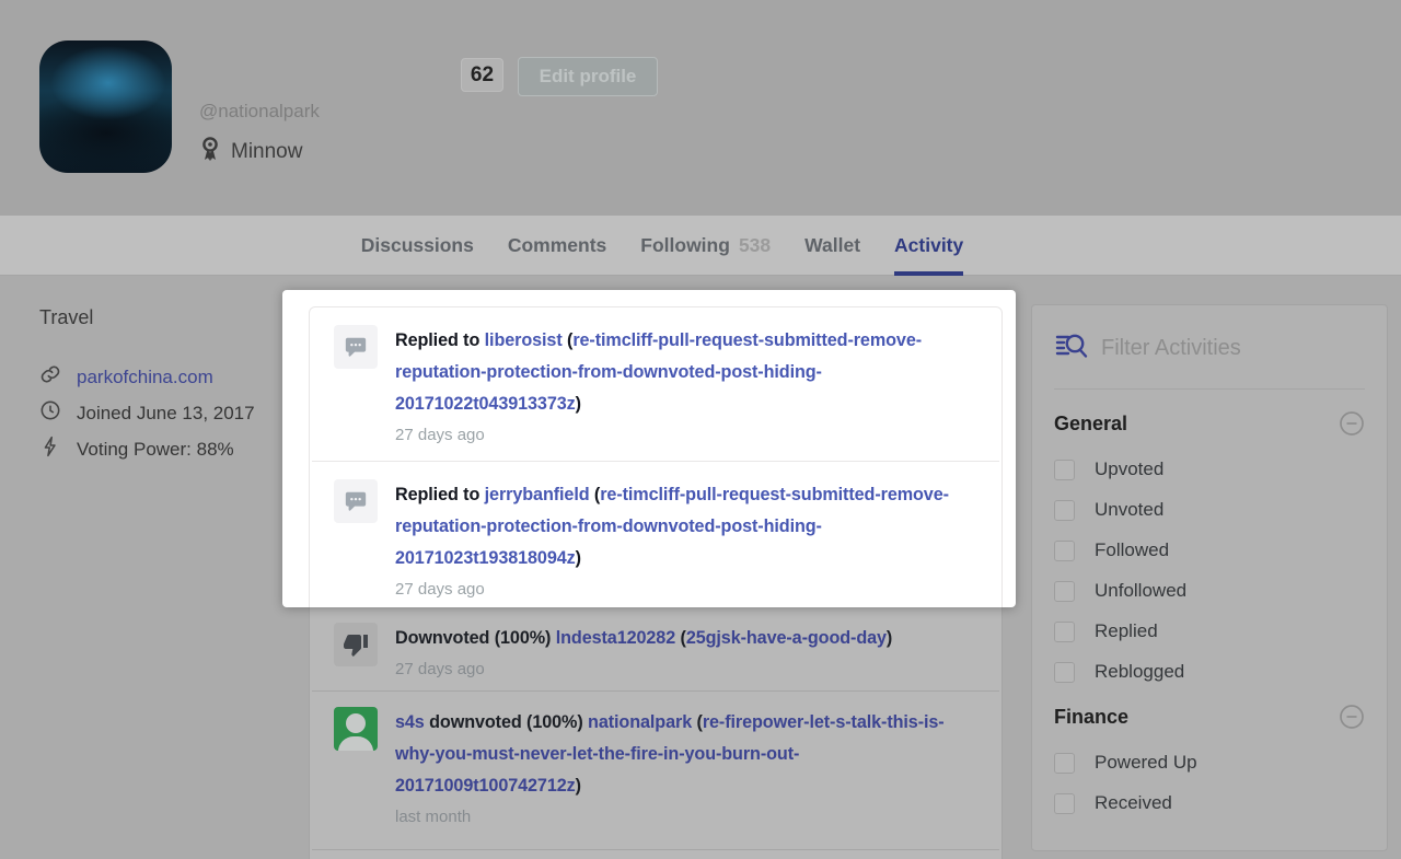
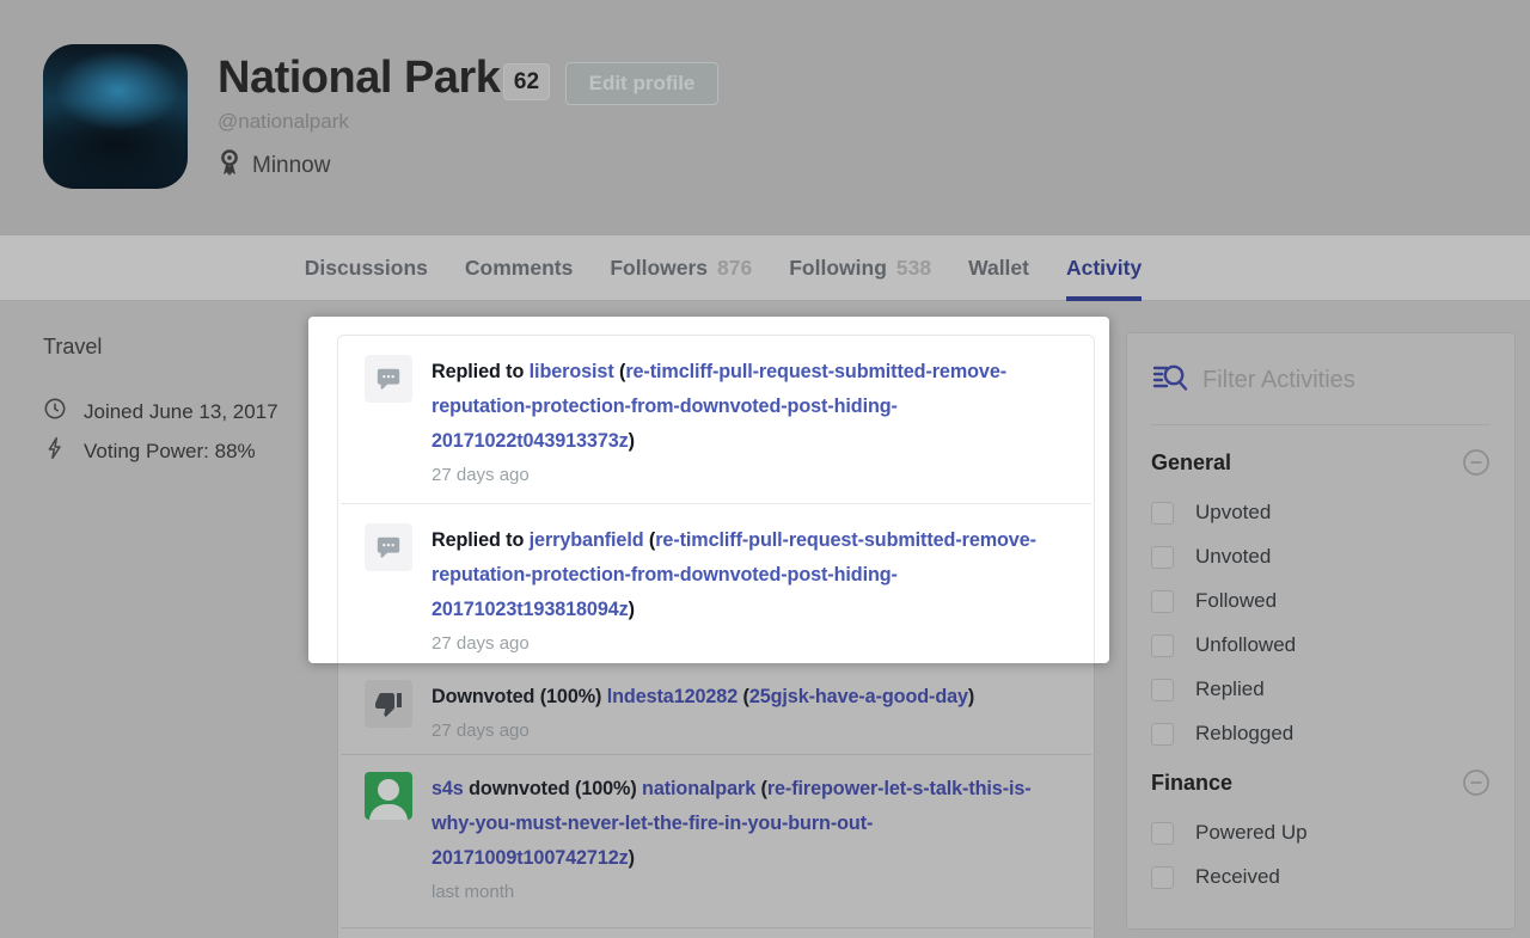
+ National Park
  62
  Edit profile
  @nationalpark
  Minnow
  Discussions
  Comments
+ Followers
+ 876
  Following
  538
  Wallet
  Activity
  Travel
- parkofchina.com
  Joined June 13, 2017
  Voting Power: 88%
  Downvoted (100%) lndesta120282 (25gjsk-have-a-good-day)
  27 days ago
  s4s downvoted (100%) nationalpark (re-firepower-let-s-talk-this-is-why-you-must-never-let-the-fire-in-you-burn-out-20171009t100742712z)
  last month
  Replied to liberosist (re-timcliff-pull-request-submitted-remove-reputation-protection-from-downvoted-post-hiding-20171022t043913373z)
  27 days ago
  Replied to jerrybanfield (re-timcliff-pull-request-submitted-remove-reputation-protection-from-downvoted-post-hiding-20171023t193818094z)
  27 days ago
  Filter Activities
  General
  Upvoted
  Unvoted
  Followed
  Unfollowed
  Replied
  Reblogged
  Finance
  Powered Up
  Received
